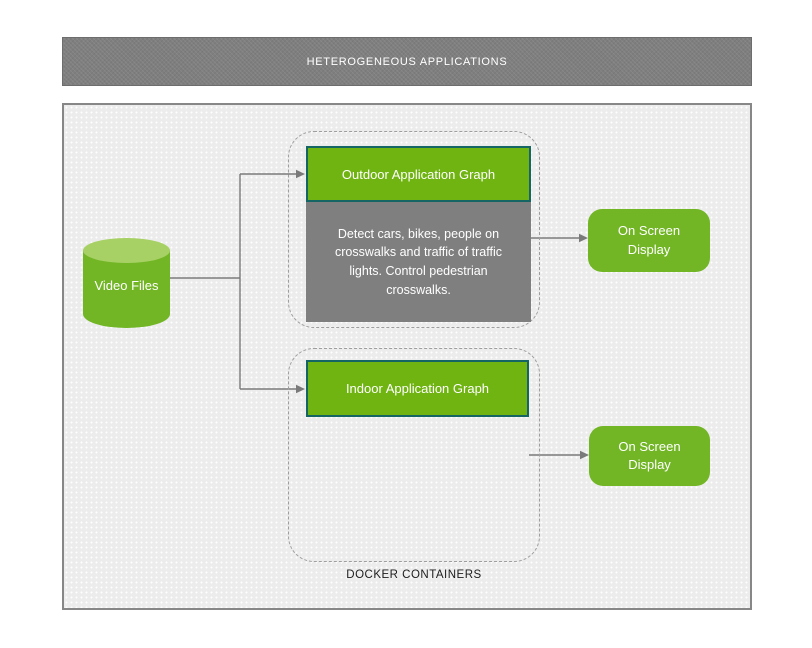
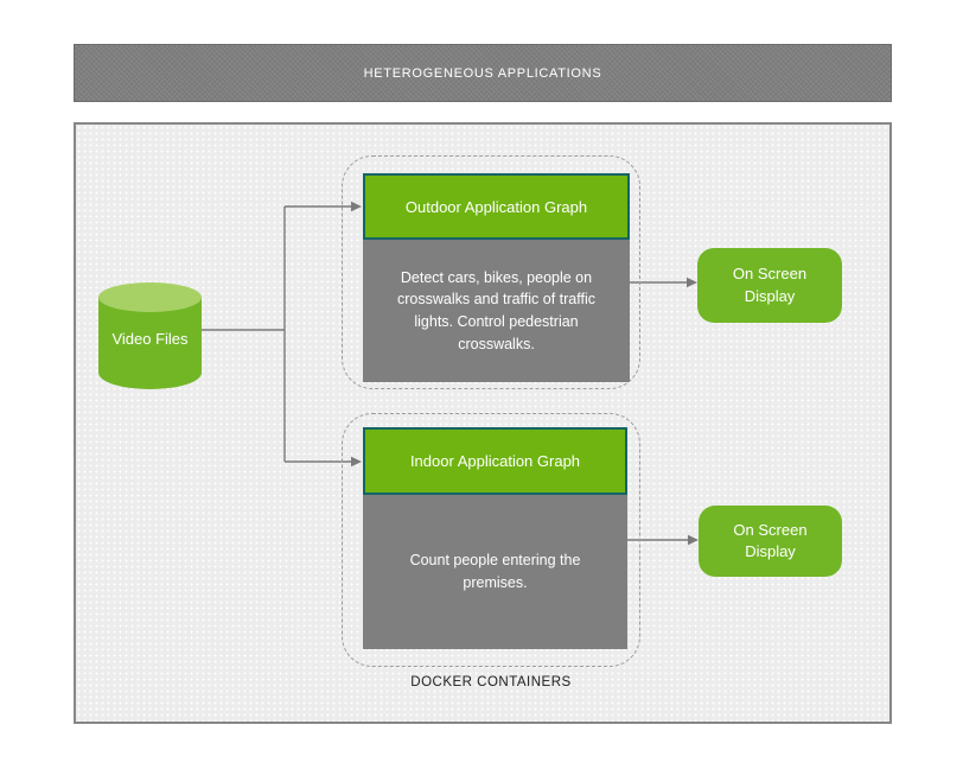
  HETEROGENEOUS APPLICATIONS
  Video Files
  Outdoor Application Graph
  Detect cars, bikes, people on crosswalks and traffic of traffic lights. Control pedestrian crosswalks.
  Indoor Application Graph
+ Count people entering the premises.
  DOCKER CONTAINERS
  On Screen Display
  On Screen Display
